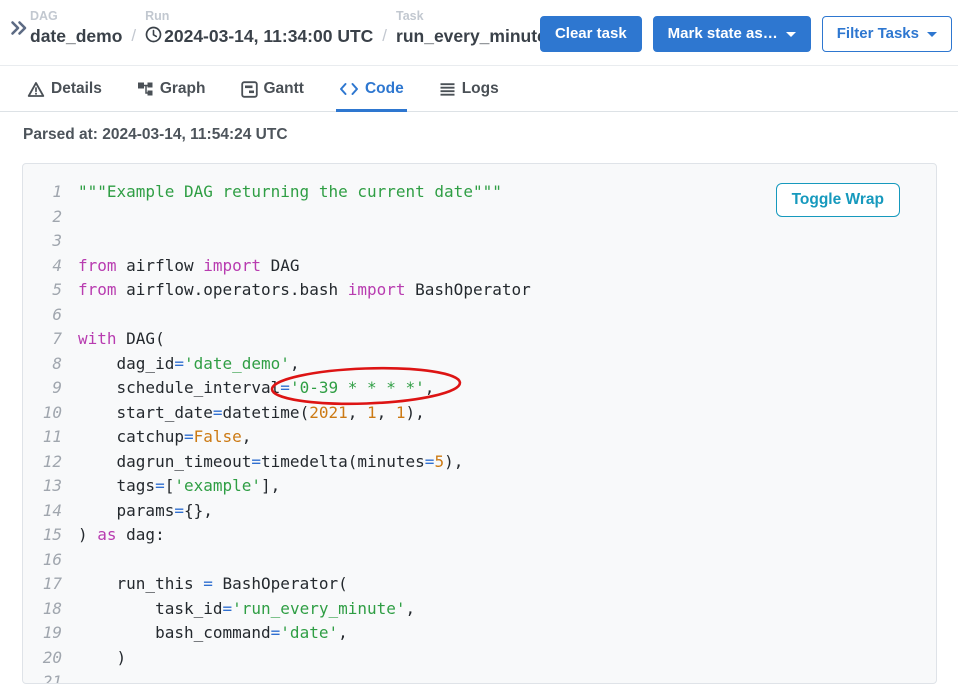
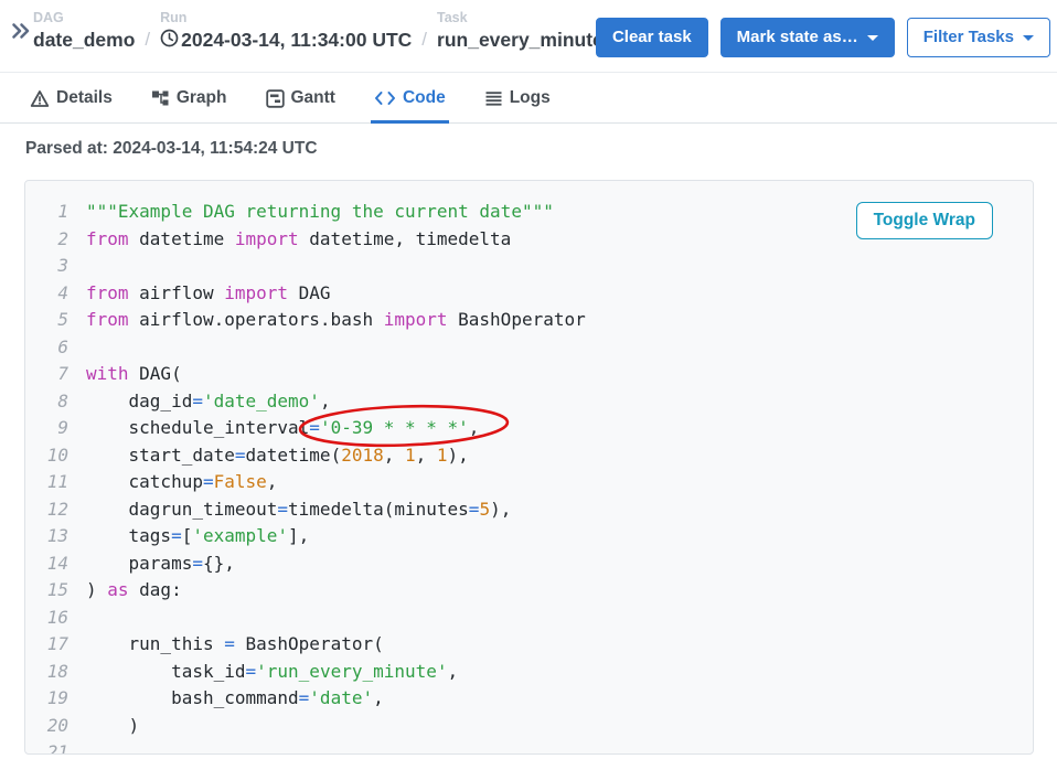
  DAG
  date_demo
  /
  Run
  2024-03-14, 11:34:00 UTC
  /
  Task
  run_every_minut
  Clear task
  Mark state as…
  Filter Tasks
  Details
  Graph
  Gantt
  Code
  Logs
  Parsed at: 2024-03-14, 11:54:24 UTC
  1
  """Example DAG returning the current date"""
  2
+ from datetime import datetime, timedelta
  3
  4
  from airflow import DAG
  5
  from airflow.operators.bash import BashOperator
  6
  7
  with DAG(
  8
  dag_id='date_demo',
  9
  schedule_interval='0-39 * * * *',
  10
- start_date=datetime(2021, 1, 1),
+ start_date=datetime(2018, 1, 1),
  11
  catchup=False,
  12
  dagrun_timeout=timedelta(minutes=5),
  13
  tags=['example'],
  14
  params={},
  15
  ) as dag:
  16
  17
  run_this = BashOperator(
  18
  task_id='run_every_minute',
  19
  bash_command='date',
  20
  )
  21
  Toggle Wrap
